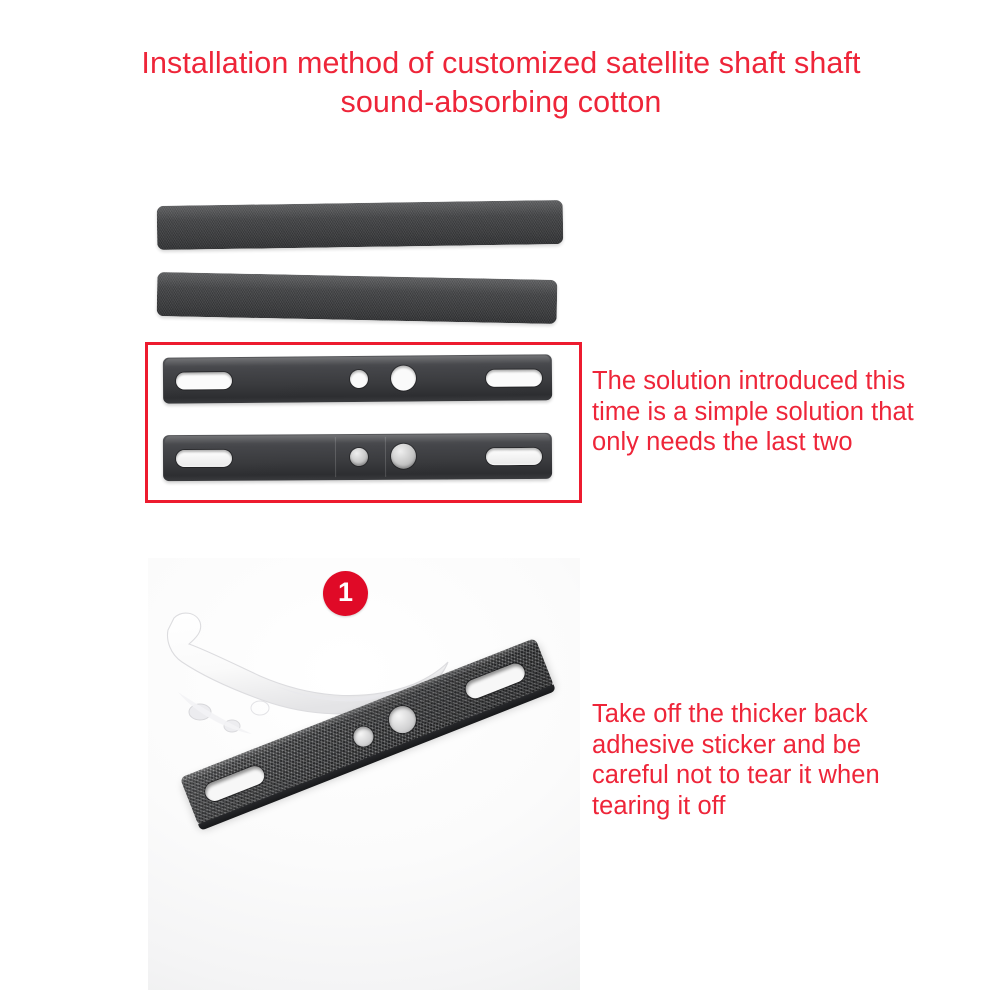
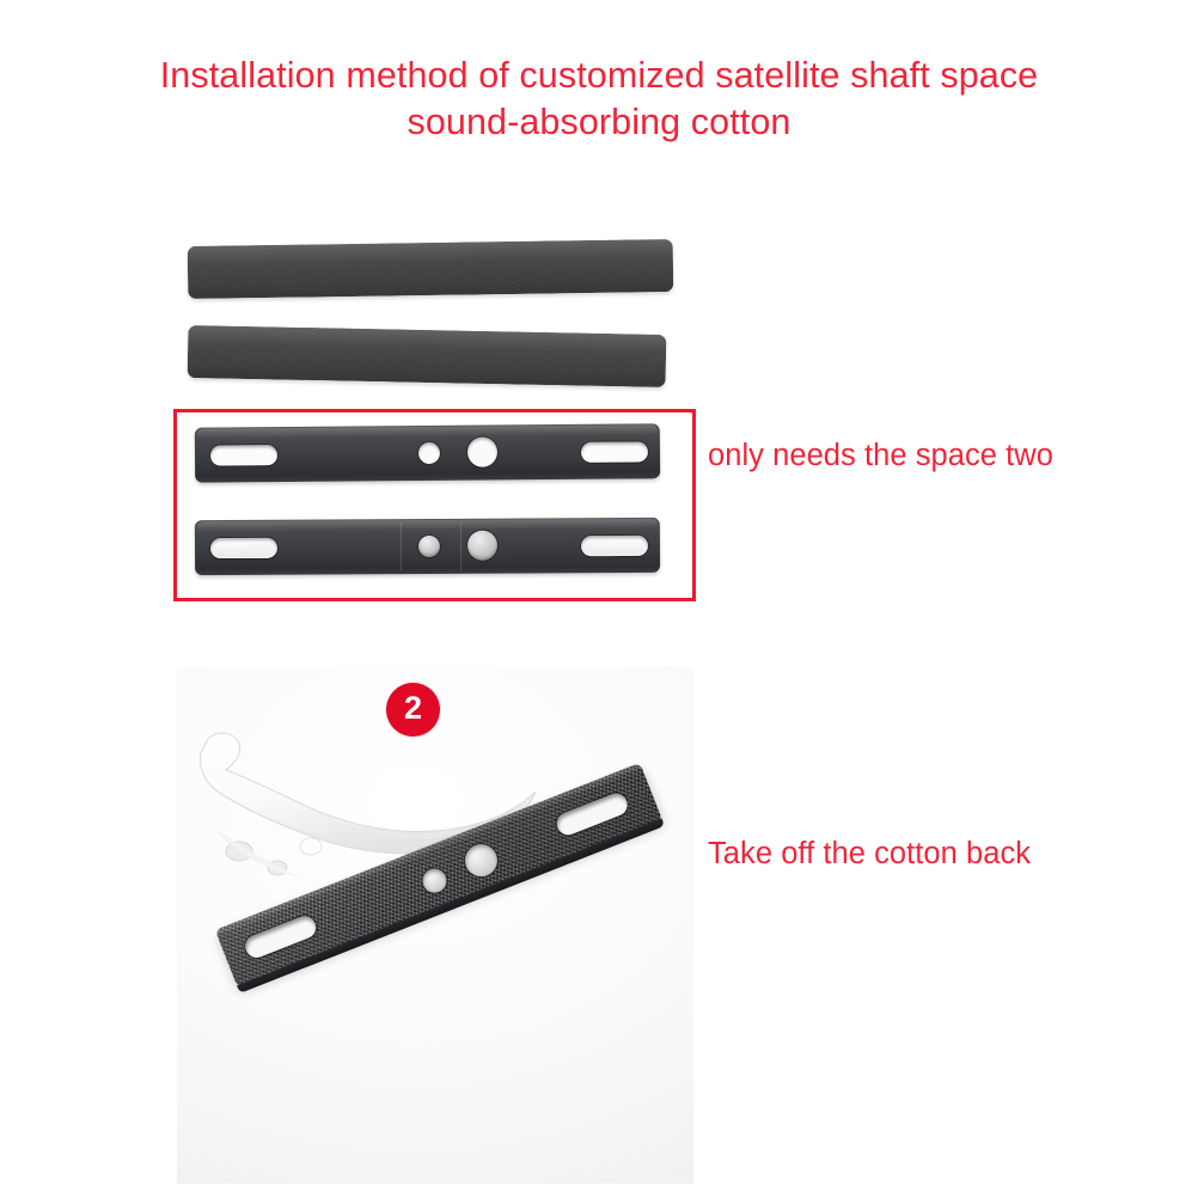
- Installation method of customized satellite shaft shaft
+ Installation method of customized satellite shaft space
  sound-absorbing cotton
- The solution introduced this
- time is a simple solution that
- only needs the last two
+ only needs the space two
- 1
+ 2
- Take off the thicker back
+ Take off the cotton back
- adhesive sticker and be
- careful not to tear it when
- tearing it off
